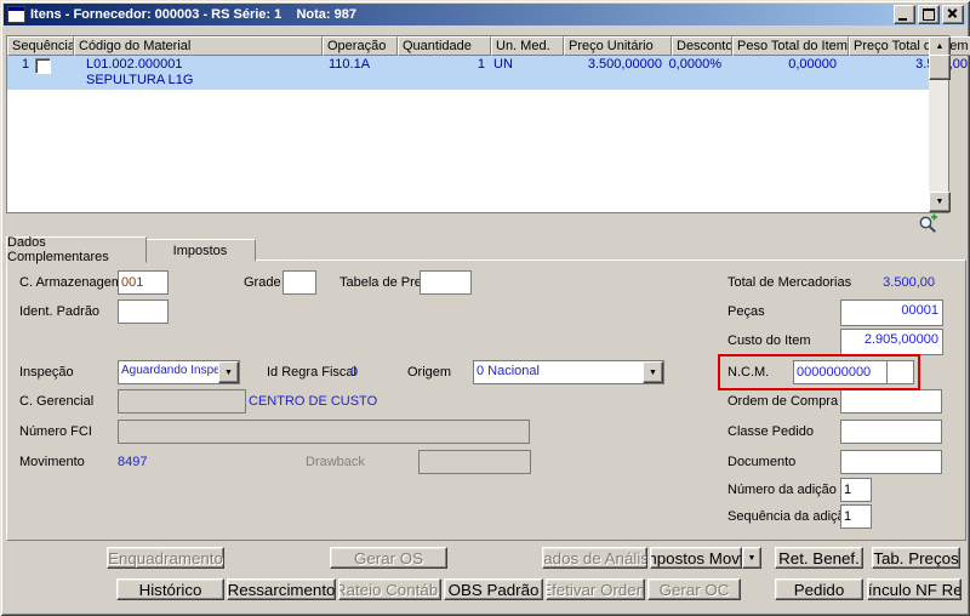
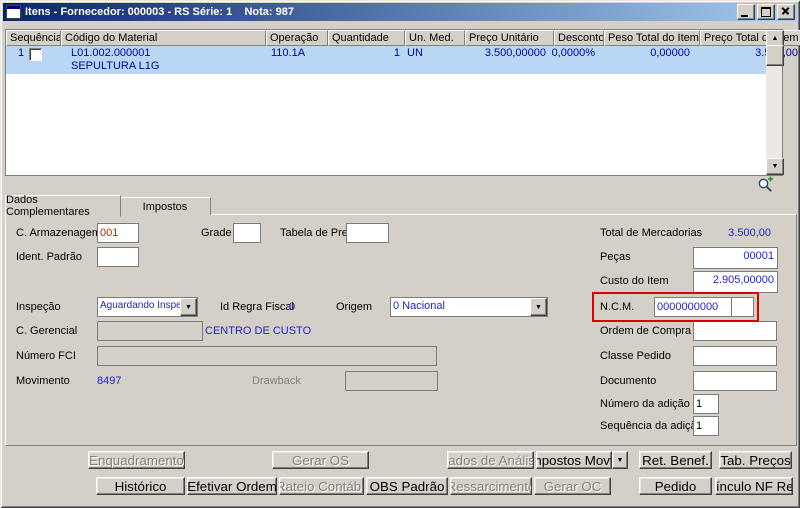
  Itens - Fornecedor: 000003 - RS Série: 1 Nota: 987
  Sequência
  Código do Material
  Operação
  Quantidade
  Un. Med.
  Preço Unitário
  Desconto
  Peso Total do Item
  Preço Total dem
  1
  L01.002.000001
  SEPULTURA L1G
  110.1A
  1
  UN
  3.500,00000
  0,0000%
  0,00000
  Dados Complementares
  Impostos
  C. Armazenage
  001
  Grade
  Tabela de Pre
  Ident. Padrão
  Inspeção
  Aguardando Inspe
  Id Regra Fiscal
  0
  Origem
  0 Nacional
  C. Gerencial
  CENTRO DE CUSTO
  Número FCI
  Movimento
  8497
  Drawback
  Total de Mercadorias
  3.500,00
  Peças
  00001
  Custo do Item
  2.905,00000
  N.C.M.
  0000000000
  Ordem de Compra
  Classe Pedido
  Documento
  Número da adição
  1
  Sequência da adiç
  1
  Enquadramento
  Gerar OS
  ados de Anális
  mpostos Mov
  Ret. Benef.
  Tab. Preços
  Histórico
- Ressarcimento
+ Efetivar Ordem
  Rateio Contábi
  OBS Padrão
- Efetivar Ordem
+ Ressarcimento
  Gerar OC
  Pedido
  ínculo NF Re
